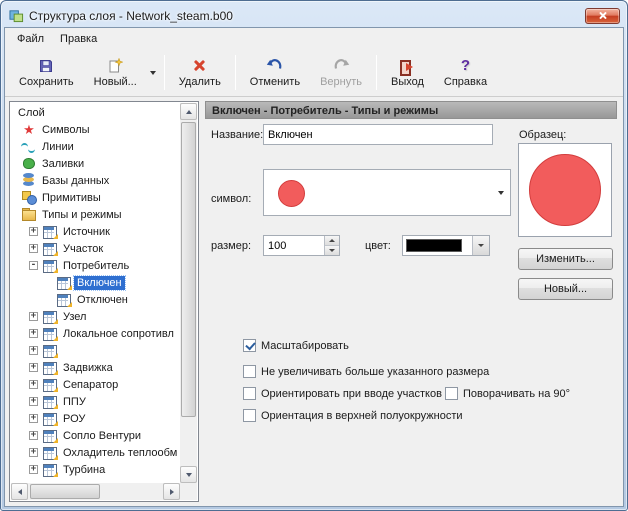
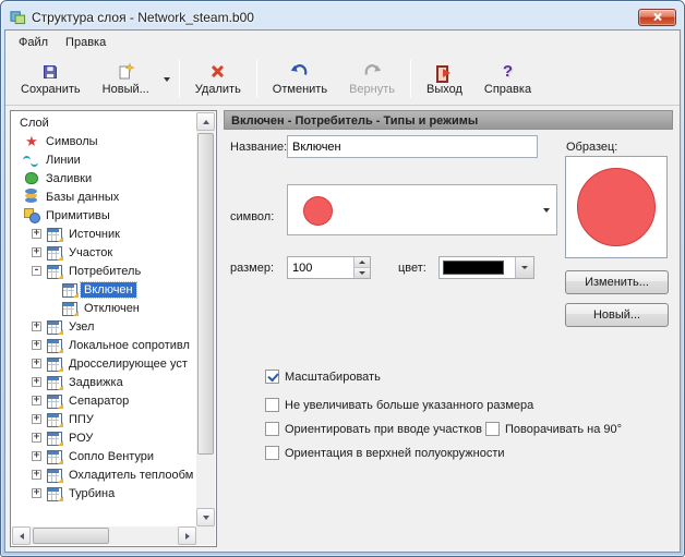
  Структура слоя - Network_steam.b00
  Файл
  Правка
  Сохранить
  Новый...
  Удалить
  Отменить
  Вернуть
  Выход
  Справка
  Слой
  Символы
  Линии
  Заливки
  Базы данных
  Примитивы
- Типы и режимы
  +
  Источник
  +
  Участок
  -
  Потребитель
  Включен
  Отключен
  +
  Узел
  +
  Локальное сопротивл
  +
+ Дросселирующее уст
  +
  Задвижка
  +
  Сепаратор
  +
  ППУ
  +
  РОУ
  +
  Сопло Вентури
  +
  Охладитель теплообм
  +
  Турбина
  Включен - Потребитель - Типы и режимы
  Название:
  Включен
  Образец:
  символ:
  размер:
  100
  цвет:
  Изменить...
  Новый...
  Масштабировать
  Не увеличивать больше указанного размера
  Ориентировать при вводе участков
  Поворачивать на 90°
  Ориентация в верхней полуокружности
